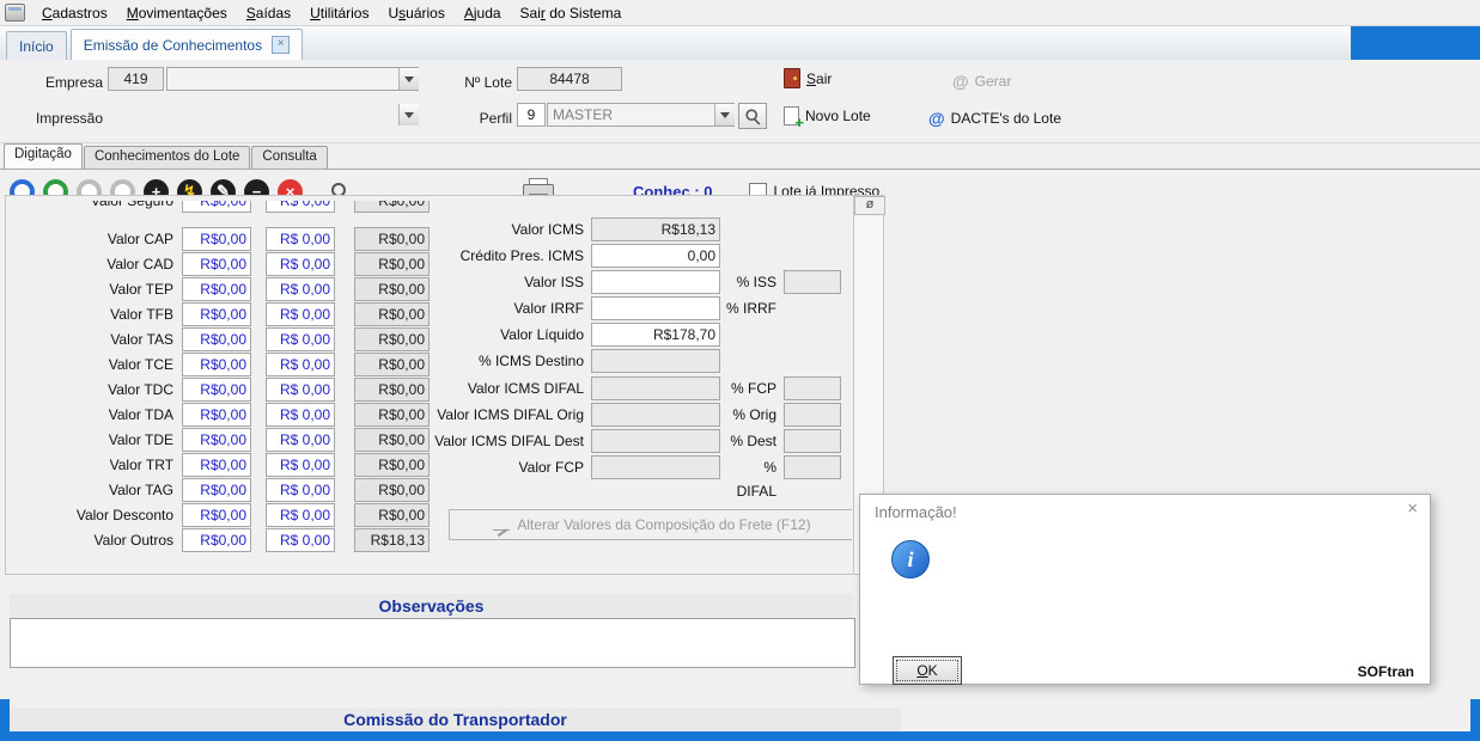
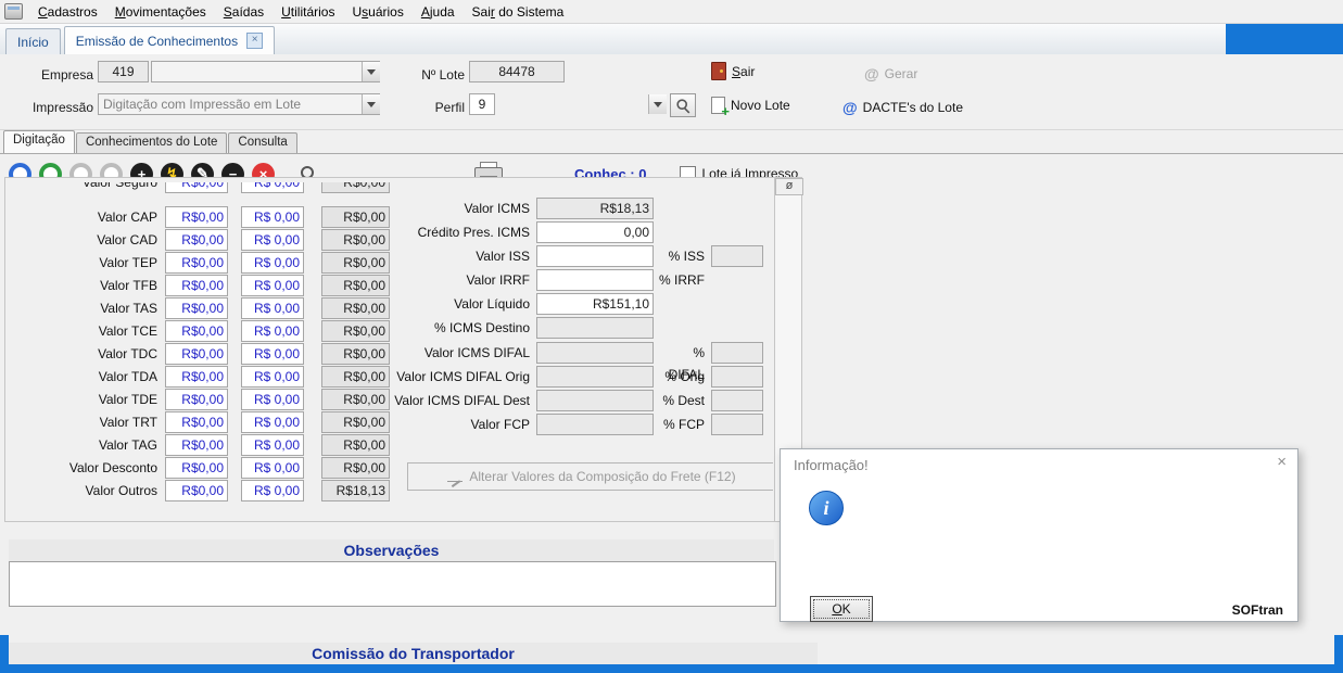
  Cadastros
  Movimentações
  Saídas
  Utilitários
  Usuários
  Ajuda
  Sair do Sistema
  Início
  Emissão de Conhecimentos
  ×
  Empresa
  419
  Impressão
+ Digitação com Impressão em Lote
  Nº Lote
  84478
  Perfil
  9
- MASTER
  Sair
  Novo Lote
  @
  Gerar
  @
  DACTE's do Lote
  Digitação
  Conhecimentos do Lote
  Consulta
  +
  ↯
  ✎
  −
  ×
  Conhec.: 0
  Lote já Impresso
  ø
  Valor Seguro
  R$0,00
  R$ 0,00
  R$0,00
  Valor CAP
  R$0,00
  R$ 0,00
  R$0,00
  Valor CAD
  R$0,00
  R$ 0,00
  R$0,00
  Valor TEP
  R$0,00
  R$ 0,00
  R$0,00
  Valor TFB
  R$0,00
  R$ 0,00
  R$0,00
  Valor TAS
  R$0,00
  R$ 0,00
  R$0,00
  Valor TCE
  R$0,00
  R$ 0,00
  R$0,00
  Valor TDC
  R$0,00
  R$ 0,00
  R$0,00
  Valor TDA
  R$0,00
  R$ 0,00
  R$0,00
  Valor TDE
  R$0,00
  R$ 0,00
  R$0,00
  Valor TRT
  R$0,00
  R$ 0,00
  R$0,00
  Valor TAG
  R$0,00
  R$ 0,00
  R$0,00
  Valor Desconto
  R$0,00
  R$ 0,00
  R$0,00
  Valor Outros
  R$0,00
  R$ 0,00
  R$18,13
  Valor ICMS
  R$18,13
  Crédito Pres. ICMS
  0,00
  Valor ISS
  % ISS
  Valor IRRF
  % IRRF
  Valor Líquido
- R$178,70
+ R$151,10
  % ICMS Destino
  Valor ICMS DIFAL
- % FCP
+ % DIFAL
  Valor ICMS DIFAL Orig
  % Orig
  Valor ICMS DIFAL Dest
  % Dest
  Valor FCP
- % DIFAL
+ % FCP
  Alterar Valores da Composição do Frete (F12)
  Observações
  Comissão do Transportador
  Informação!
  ×
  i
  O
  K
  SOFtran
